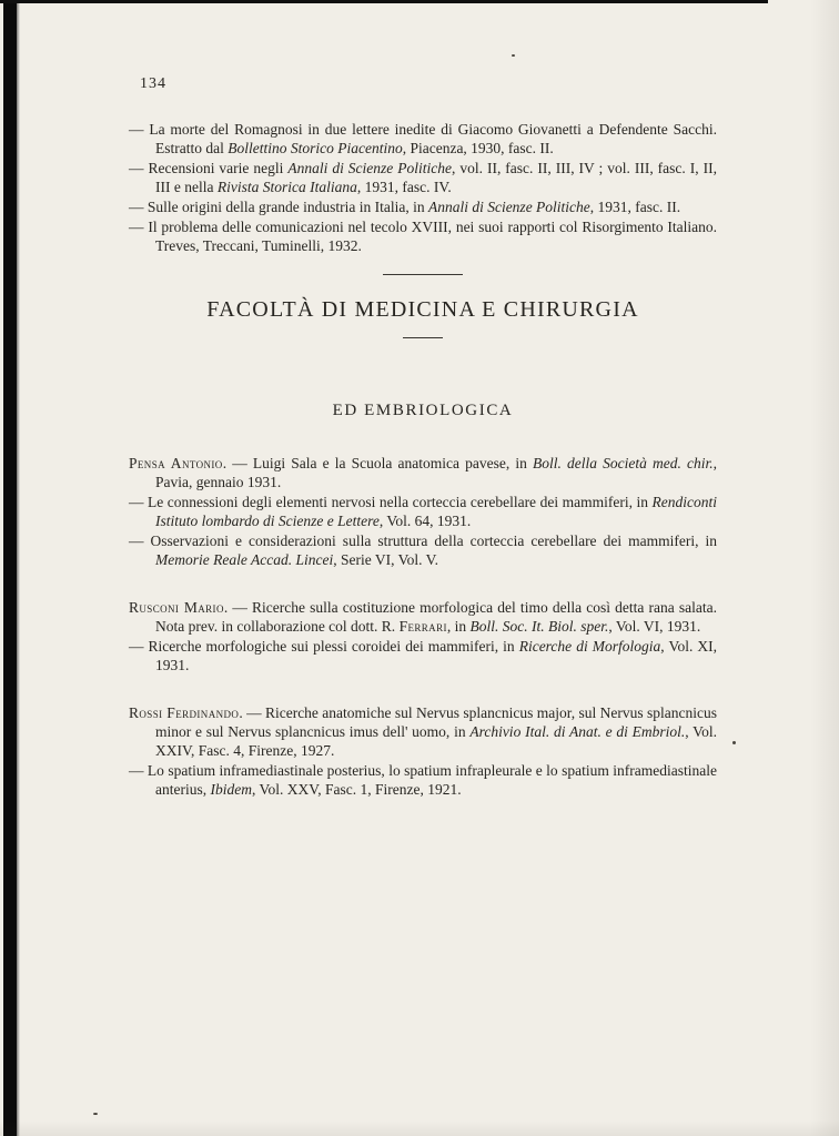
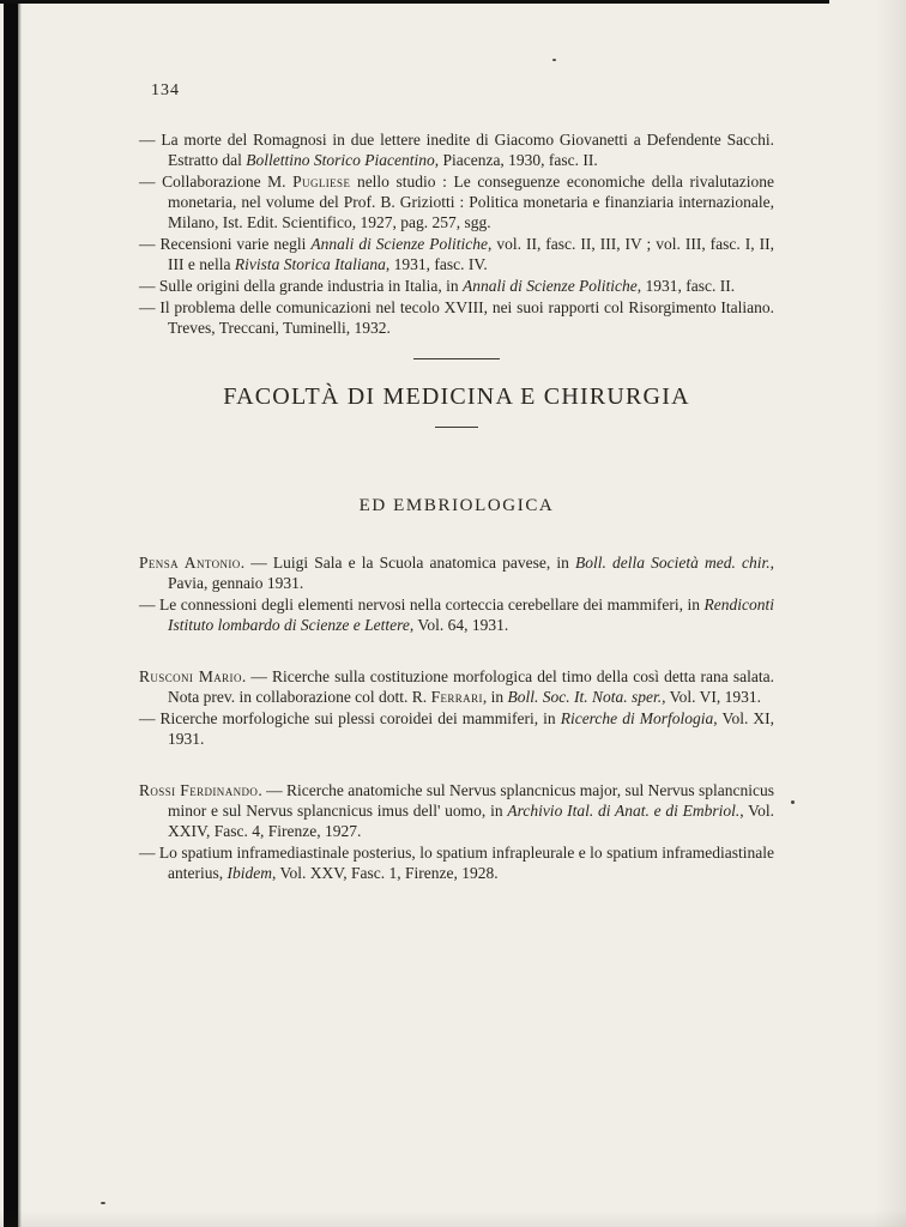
  134
  — La morte del Romagnosi in due lettere inedite di Giacomo Giovanetti a Defendente Sacchi. Estratto dal Bollettino Storico Piacentino, Piacenza, 1930, fasc. II.
+ — Collaborazione M. Pugliese nello studio : Le conseguenze economiche della rivalutazione monetaria, nel volume del Prof. B. Griziotti : Politica monetaria e finanziaria internazionale, Milano, Ist. Edit. Scientifico, 1927, pag. 257, sgg.
  — Recensioni varie negli Annali di Scienze Politiche, vol. II, fasc. II, III, IV ; vol. III, fasc. I, II, III e nella Rivista Storica Italiana, 1931, fasc. IV.
  — Sulle origini della grande industria in Italia, in Annali di Scienze Politiche, 1931, fasc. II.
  — Il problema delle comunicazioni nel tecolo XVIII, nei suoi rapporti col Risorgimento Italiano. Treves, Treccani, Tuminelli, 1932.
  FACOLTÀ DI MEDICINA E CHIRURGIA
  ED EMBRIOLOGICA
  Pensa Antonio. — Luigi Sala e la Scuola anatomica pavese, in Boll. della Società med. chir., Pavia, gennaio 1931.
  — Le connessioni degli elementi nervosi nella corteccia cerebellare dei mammiferi, in Rendiconti Istituto lombardo di Scienze e Lettere, Vol. 64, 1931.
- — Osservazioni e considerazioni sulla struttura della corteccia cerebellare dei mammiferi, in Memorie Reale Accad. Lincei, Serie VI, Vol. V.
- Rusconi Mario. — Ricerche sulla costituzione morfologica del timo della così detta rana salata. Nota prev. in collaborazione col dott. R. Ferrari, in Boll. Soc. It. Biol. sper., Vol. VI, 1931.
+ Rusconi Mario. — Ricerche sulla costituzione morfologica del timo della così detta rana salata. Nota prev. in collaborazione col dott. R. Ferrari, in Boll. Soc. It. Nota. sper., Vol. VI, 1931.
  — Ricerche morfologiche sui plessi coroidei dei mammiferi, in Ricerche di Morfologia, Vol. XI, 1931.
  Rossi Ferdinando. — Ricerche anatomiche sul Nervus splancnicus major, sul Nervus splancnicus minor e sul Nervus splancnicus imus dell' uomo, in Archivio Ital. di Anat. e di Embriol., Vol. XXIV, Fasc. 4, Firenze, 1927.
- — Lo spatium inframediastinale posterius, lo spatium infrapleurale e lo spatium inframediastinale anterius, Ibidem, Vol. XXV, Fasc. 1, Firenze, 1921.
+ — Lo spatium inframediastinale posterius, lo spatium infrapleurale e lo spatium inframediastinale anterius, Ibidem, Vol. XXV, Fasc. 1, Firenze, 1928.
